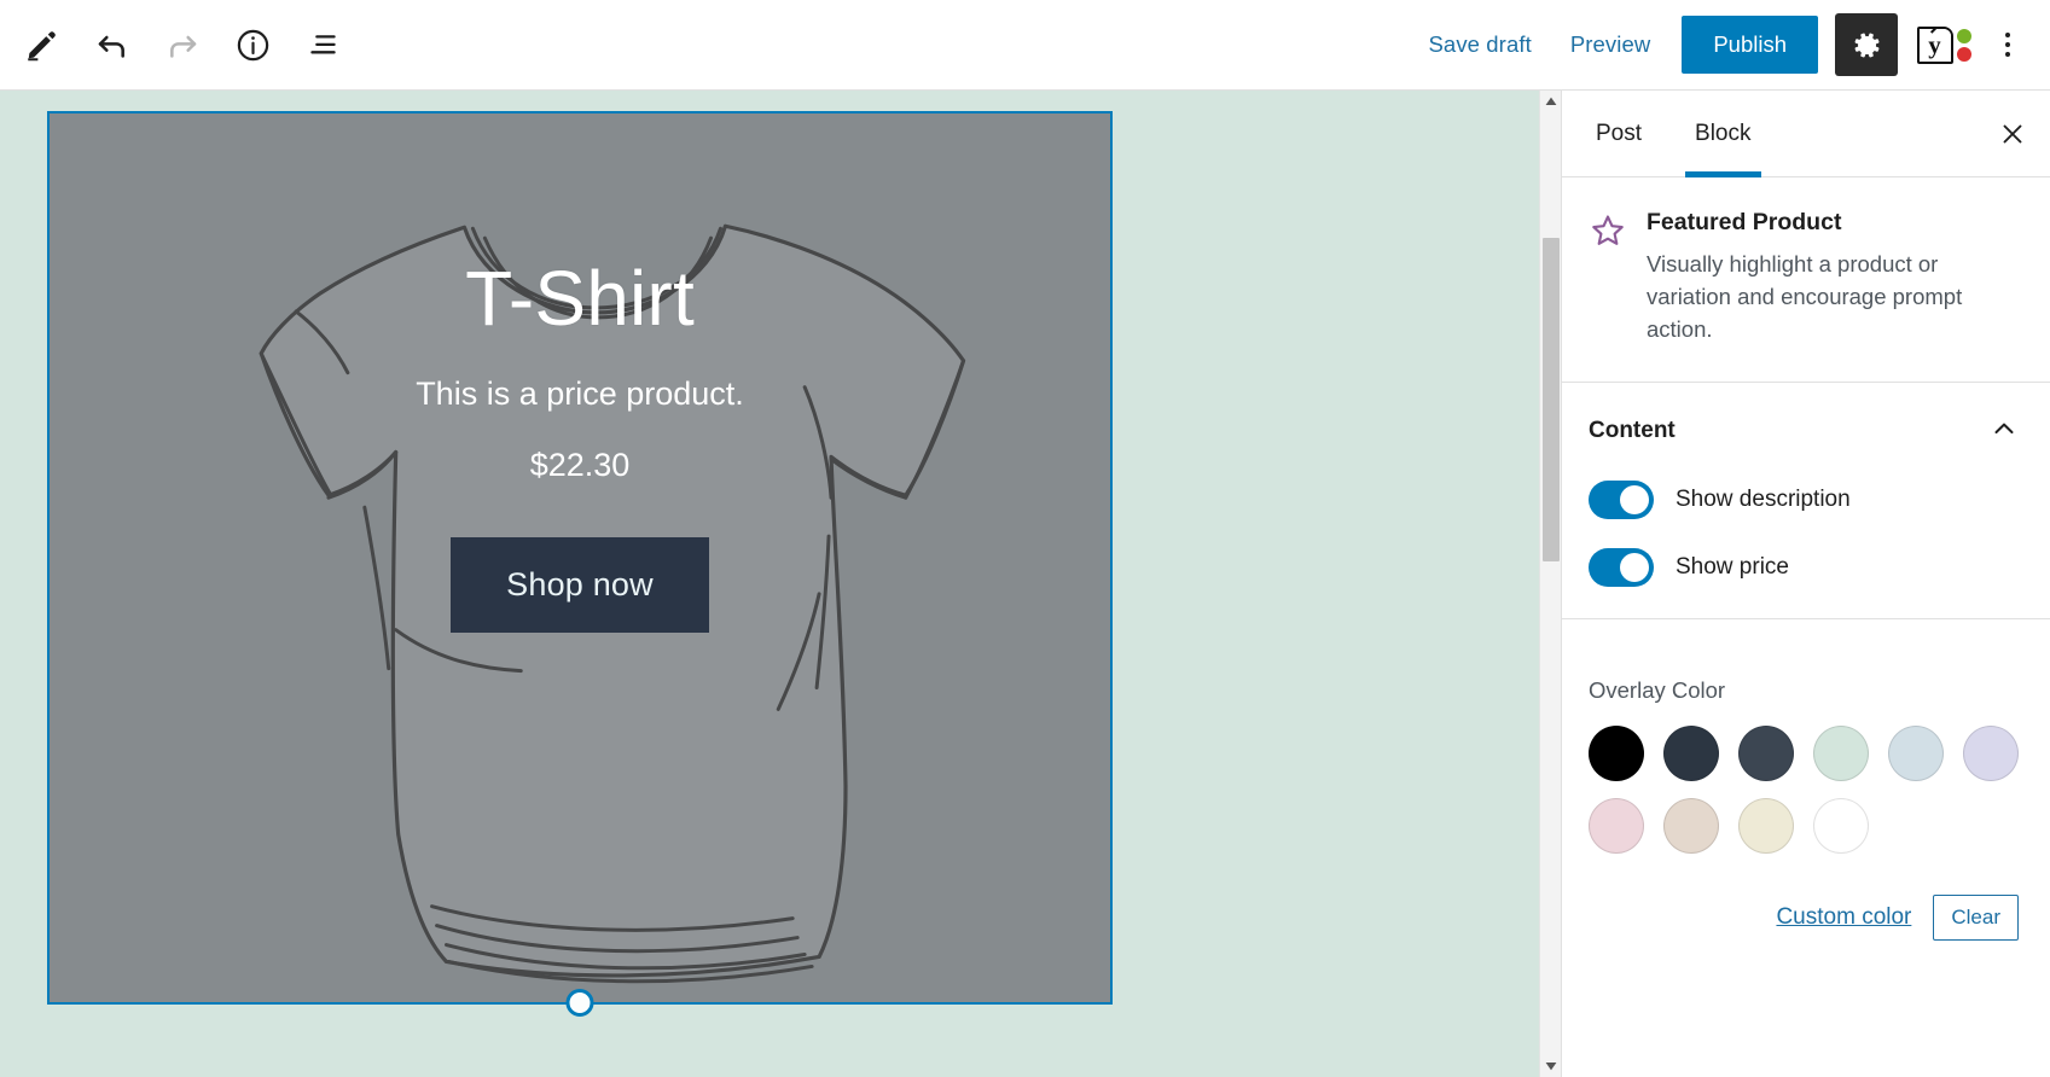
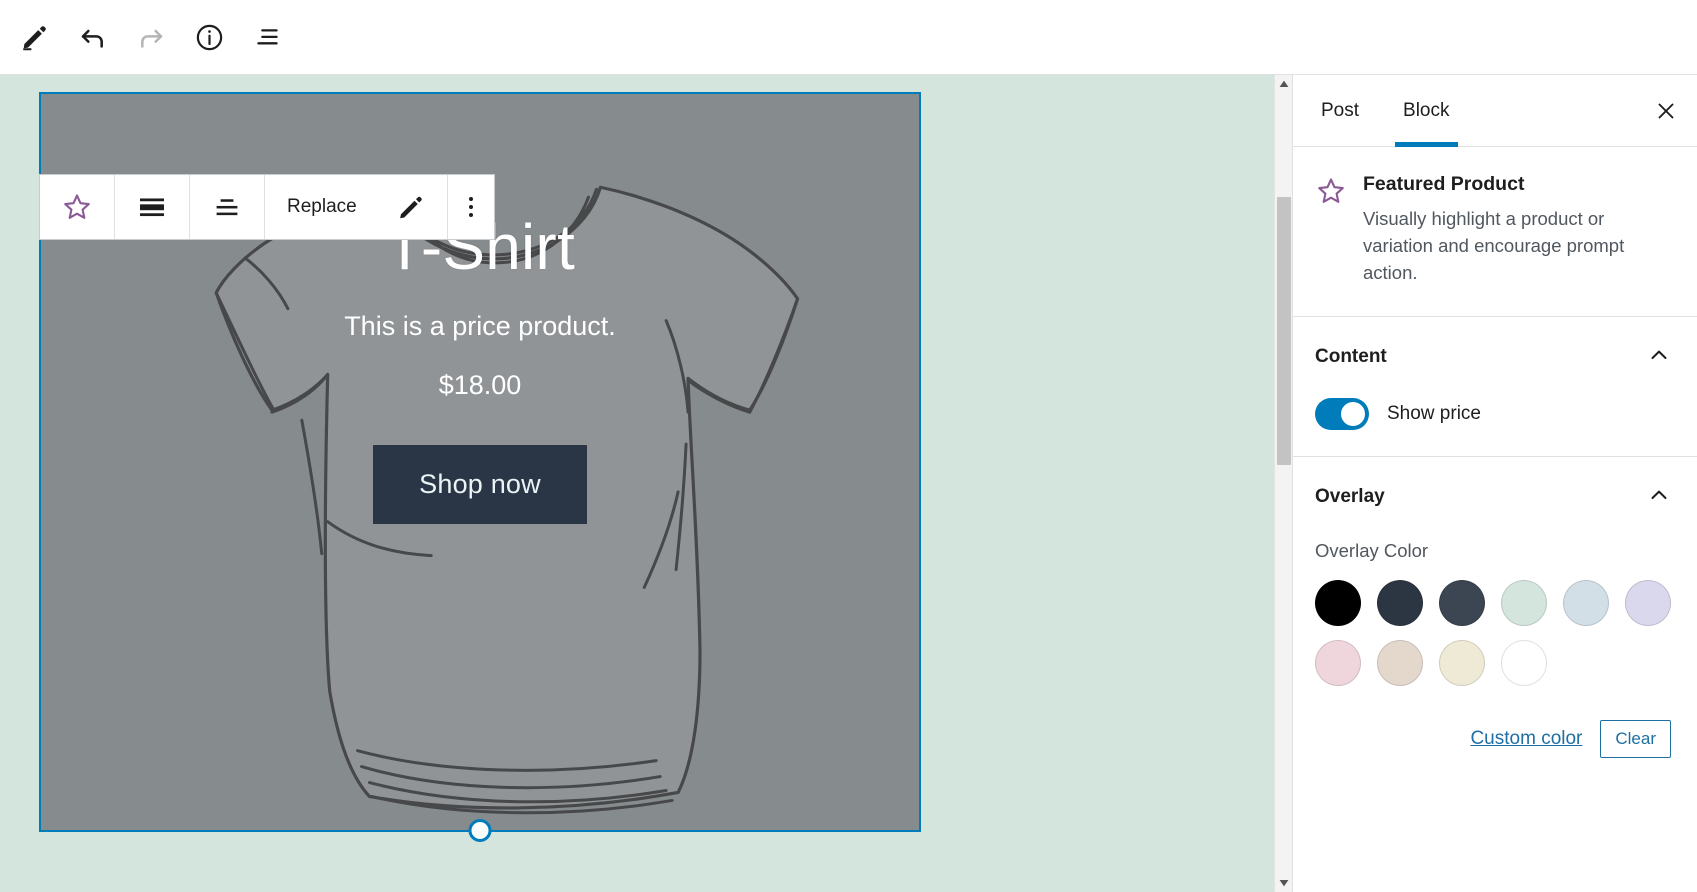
- Save draft
- Preview
- Publish
- y
  T-Shirt
  This is a price product.
- $22.30
+ $18.00
  Shop now
+ Replace
  Post
  Block
  Featured Product
  Visually highlight a product or variation and encourage prompt action.
  Content
- Show description
  Show price
+ Overlay
  Overlay Color
  Custom color
  Clear
